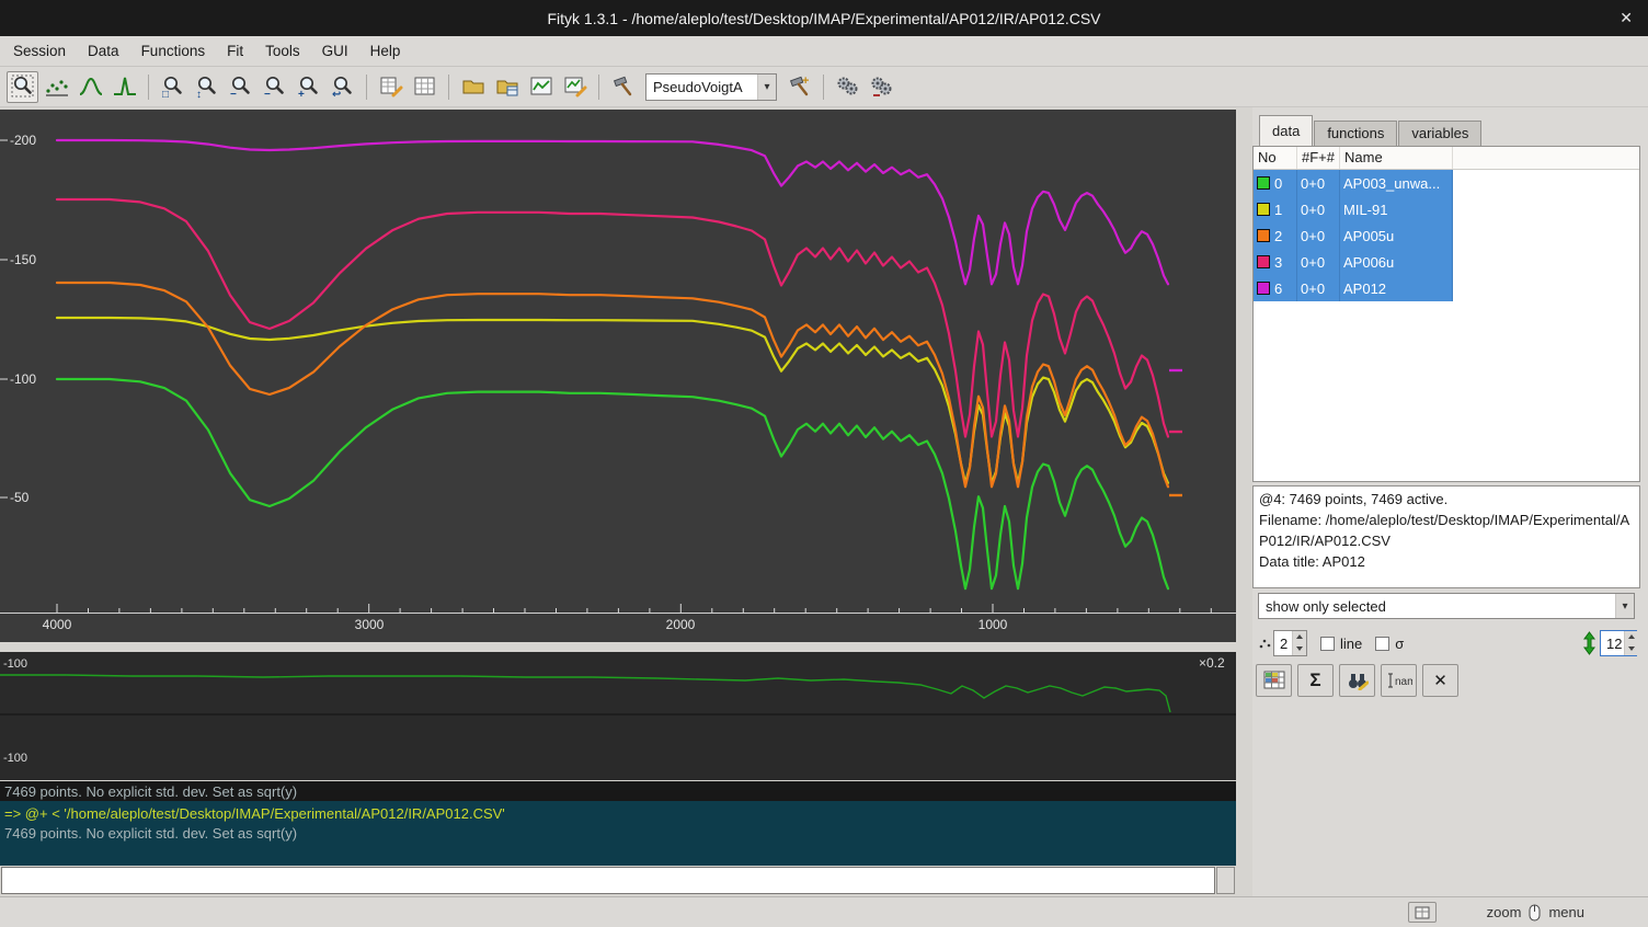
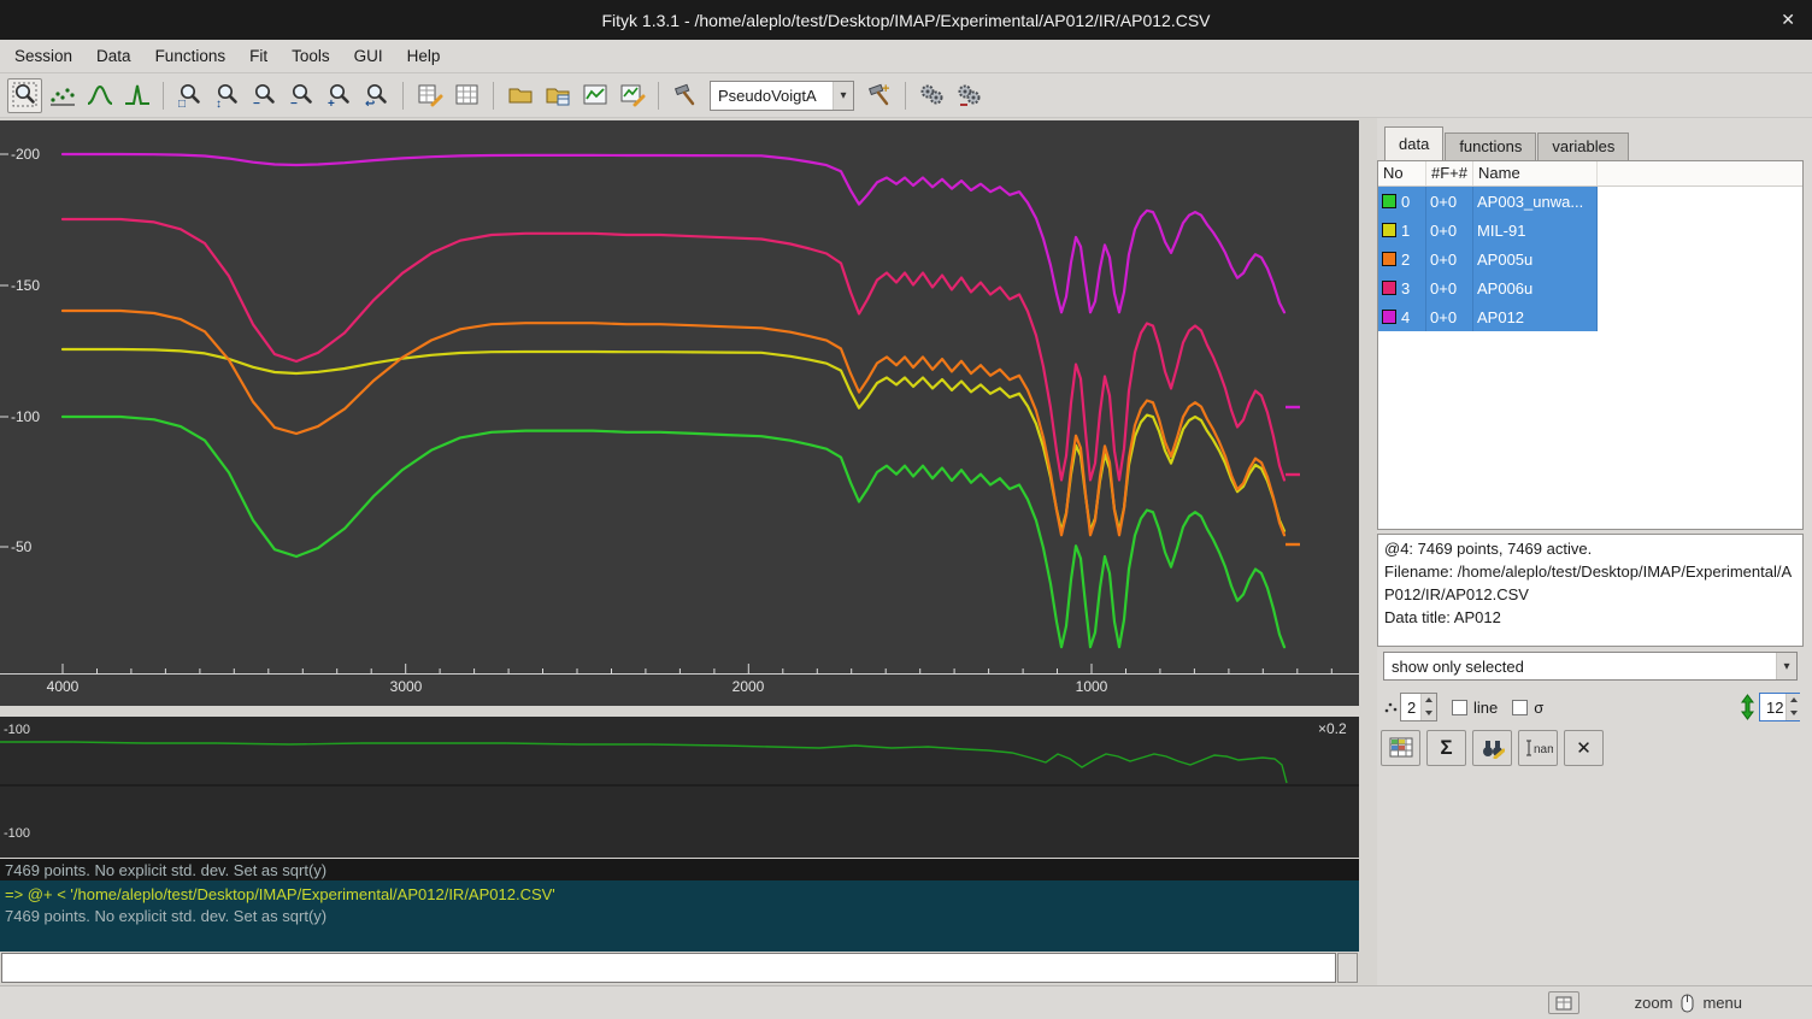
  Fityk 1.3.1 - /home/aleplo/test/Desktop/IMAP/Experimental/AP012/IR/AP012.CSV
  ✕
  Session
  Data
  Functions
  Fit
  Tools
  GUI
  Help
  □
  ↕
  −
  −
  +
  ↩
  PseudoVoigtA
  ▾
  +
  4000
  3000
  2000
  1000
  -200
  -150
  -100
  -50
  -100
  -100
  ×0.2
  7469 points. No explicit std. dev. Set as sqrt(y)
  => @+ < '/home/aleplo/test/Desktop/IMAP/Experimental/AP012/IR/AP012.CSV'
  7469 points. No explicit std. dev. Set as sqrt(y)
  data
  functions
  variables
  No
  #F+#
  Name
  0
  0+0
  AP003_unwa...
  1
  0+0
  MIL-91
  2
  0+0
  AP005u
  3
  0+0
  AP006u
- 6
+ 4
  0+0
  AP012
  @4: 7469 points, 7469 active.
  Filename: /home/aleplo/test/Desktop/IMAP/Experimental/AP012/IR/AP012.CSV
  Data title: AP012
  show only selected
  ▾
  2
  line
  σ
  12
  Σ
  nam
  ✕
  zoom
  menu
